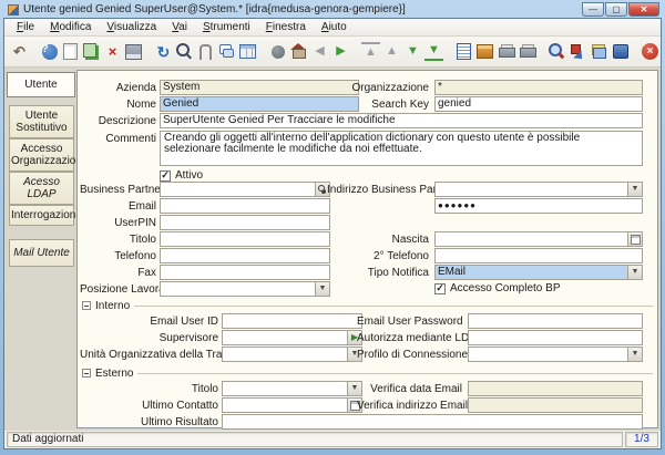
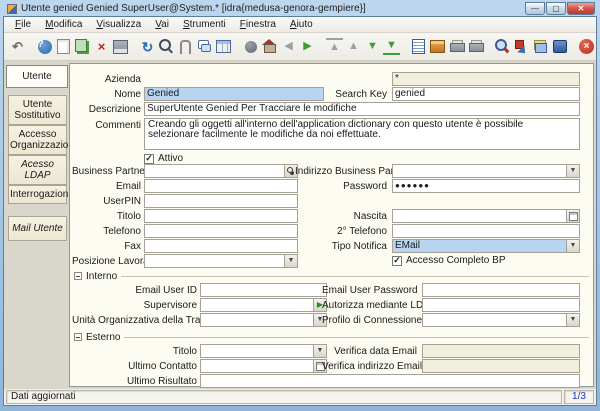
  Utente genied Genied SuperUser@System.* [idra{medusa-genora-gempiere}]
  —
  ▢
  ✕
  File
  Modifica
  Visualizza
  Vai
  Strumenti
  Finestra
  Aiuto
  ↶
  ?
  ×
  ↻
  ◀
  ▶
  ▲
  ▲
  ▼
  ▼
  ×
  Utente
  Utente Sostitutivo
  Accesso Organizzazio
  Acesso LDAP
  Interrogazion
  Mail Utente
  Azienda
- System
- Organizzazione
  *
  Nome
  Genied
  Search Key
  genied
  Descrizione
  SuperUtente Genied Per Tracciare le modifiche
  Commenti
  Creando gli oggetti all'interno dell'application dictionary con questo utente è possibile selezionare facilmente le modifiche da noi effettuate.
  Attivo
  Business Partne
  Indirizzo Business Pa
  Email
+ Password
  ●●●●●●
  UserPIN
  Titolo
  Nascita
  Telefono
  2° Telefono
  Fax
  Tipo Notifica
  EMail
  Posizione Lavor
  Accesso Completo BP
  Interno
  Email User ID
  Email User Password
  Supervisore
  ▶
  Autorizza mediante LD
  Unità Organizzativa della Tra
  Profilo di Connessione
  Esterno
  Titolo
  Verifica data Email
  Ultimo Contatto
  Verifica indirizzo Email
  Ultimo Risultato
  Dati aggiornati
  1/3
